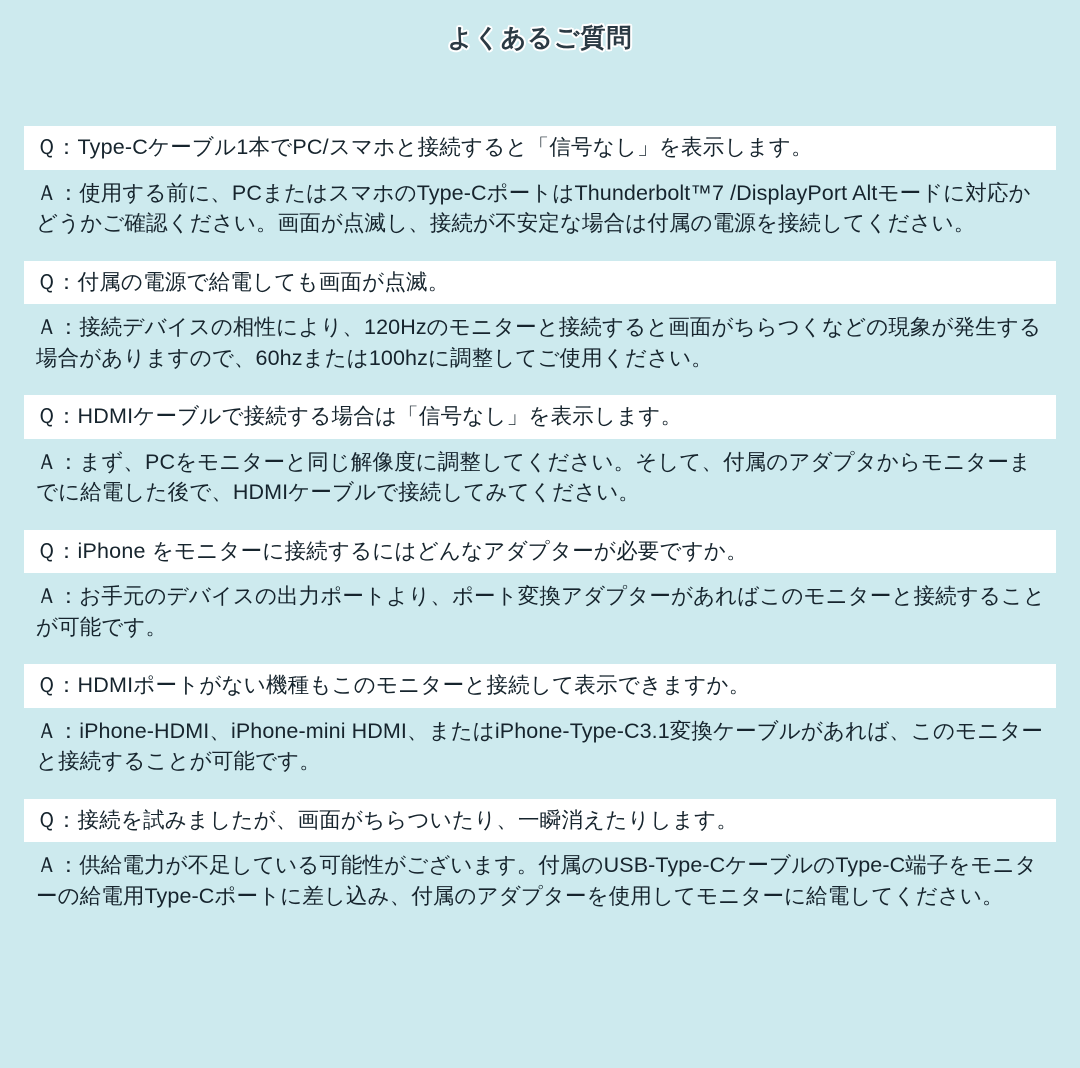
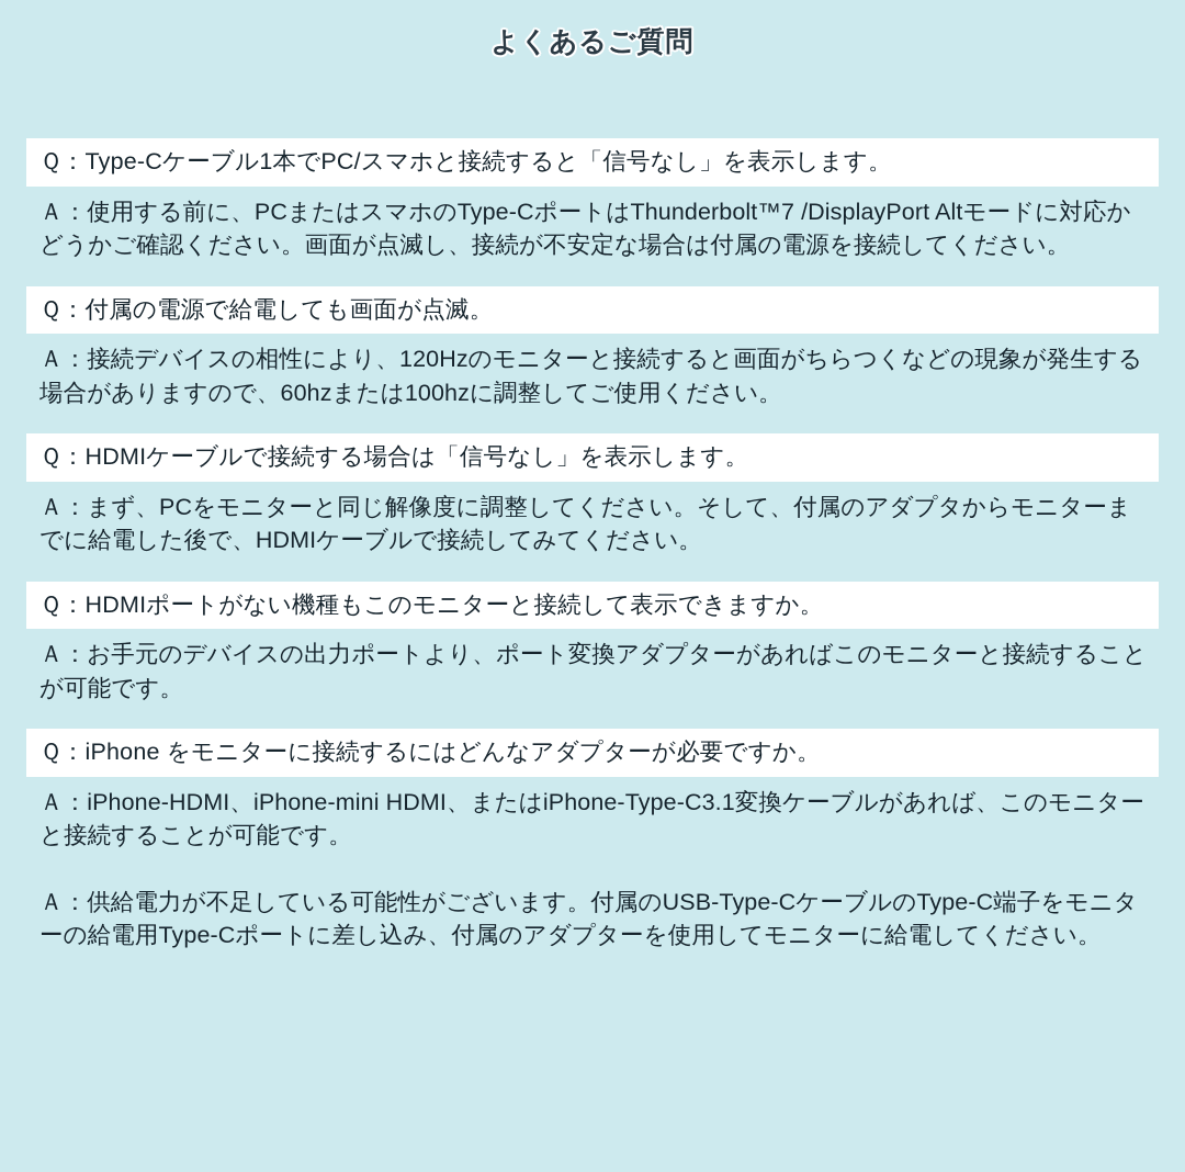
  よくあるご質問
  Ｑ：Type-Cケーブル1本でPC/スマホと接続すると「信号なし」を表示します。
  Ａ：使用する前に、PCまたはスマホのType-CポートはThunderbolt™7 /DisplayPort Altモードに対応かどうかご確認ください。画面が点滅し、接続が不安定な場合は付属の電源を接続してください。
  Ｑ：付属の電源で給電しても画面が点滅。
  Ａ：接続デバイスの相性により、120Hzのモニターと接続すると画面がちらつくなどの現象が発生する場合がありますので、60hzまたは100hzに調整してご使用ください。
  Ｑ：HDMIケーブルで接続する場合は「信号なし」を表示します。
  Ａ：まず、PCをモニターと同じ解像度に調整してください。そして、付属のアダプタからモニターまでに給電した後で、HDMIケーブルで接続してみてください。
- Ｑ：iPhone をモニターに接続するにはどんなアダプターが必要ですか。
+ Ｑ：HDMIポートがない機種もこのモニターと接続して表示できますか。
  Ａ：お手元のデバイスの出力ポートより、ポート変換アダプターがあればこのモニターと接続することが可能です。
- Ｑ：HDMIポートがない機種もこのモニターと接続して表示できますか。
+ Ｑ：iPhone をモニターに接続するにはどんなアダプターが必要ですか。
  Ａ：iPhone-HDMI、iPhone-mini HDMI、またはiPhone-Type-C3.1変換ケーブルがあれば、このモニターと接続することが可能です。
- Ｑ：接続を試みましたが、画面がちらついたり、一瞬消えたりします。
  Ａ：供給電力が不足している可能性がございます。付属のUSB-Type-CケーブルのType-C端子をモニターの給電用Type-Cポートに差し込み、付属のアダプターを使用してモニターに給電してください。
